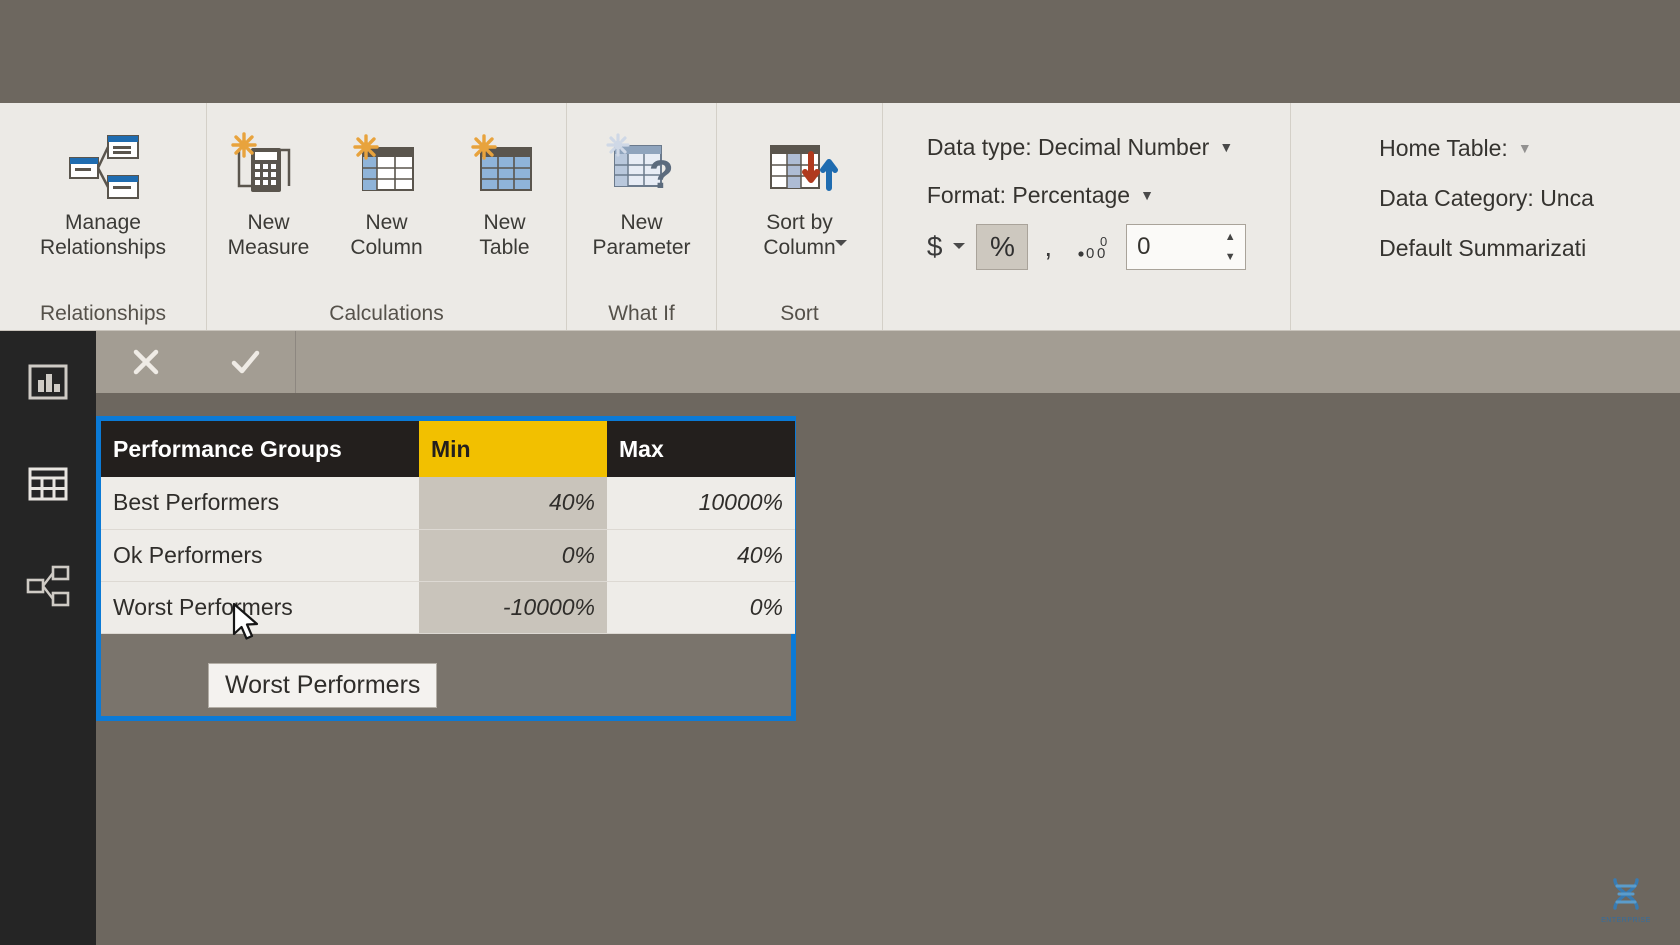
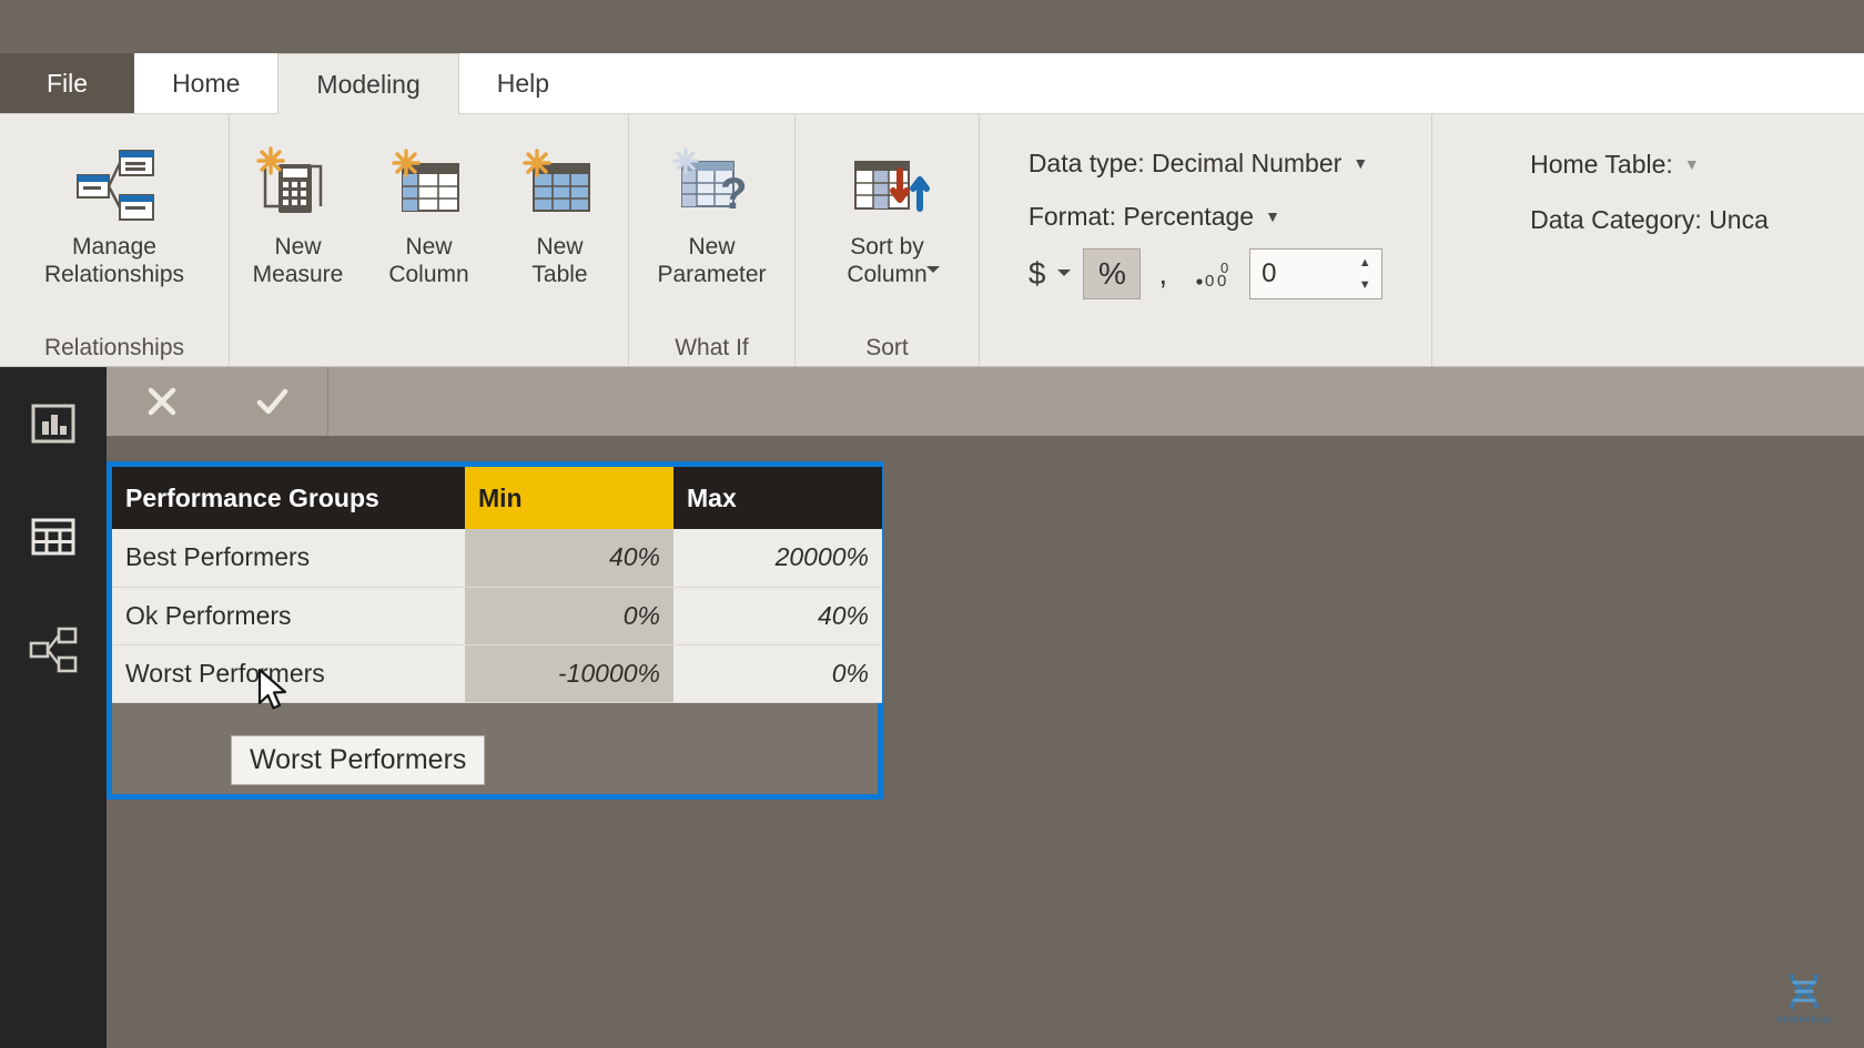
+ File
+ Home
+ Modeling
+ Help
  Manage
  Relationships
  Relationships
  New
  Measure
  New
  Column
  New
  Table
- Calculations
  ?
  New
  Parameter
  What If
  Sort by
  Column
  Sort
  Data type: Decimal Number
  ▼
  Format: Percentage
  ▼
  $
  %
  ,
  0
  0
  0
  0
  ▲
  ▼
  Home Table:
  ▼
  Data Category: Unca
- Default Summarizati
  Performance Groups	Min	Max
- Best Performers	40%	10000%
+ Best Performers	40%	20000%
  Ok Performers	0%	40%
  Worst Perfomers	-10000%	0%
  Worst Performers
